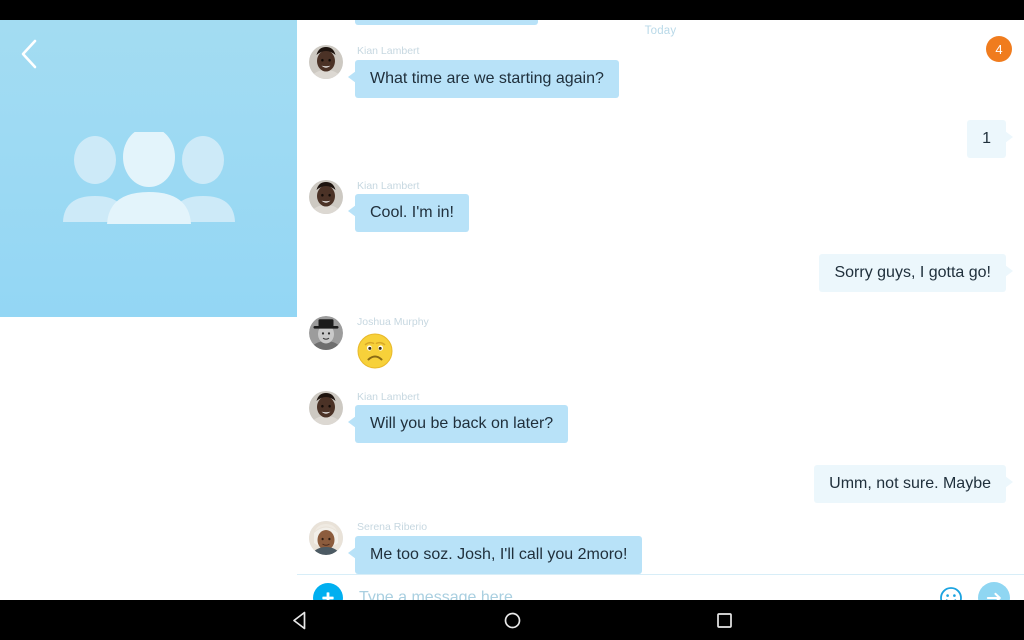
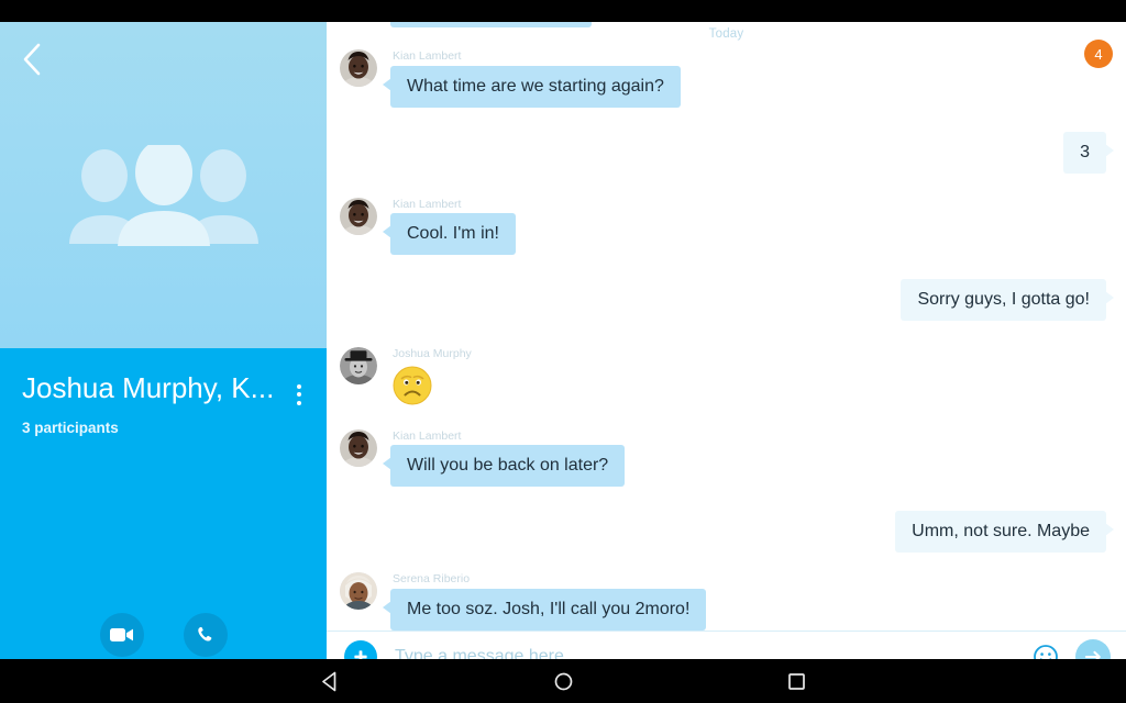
+ Joshua Murphy, K...
+ 3 participants
  Today
  4
  Kian Lambert
  What time are we starting again?
- 1
+ 3
  Kian Lambert
  Cool. I'm in!
  Sorry guys, I gotta go!
  Joshua Murphy
  Kian Lambert
  Will you be back on later?
  Umm, not sure. Maybe
  Serena Riberio
  Me too soz. Josh, I'll call you 2moro!
  Type a message here
